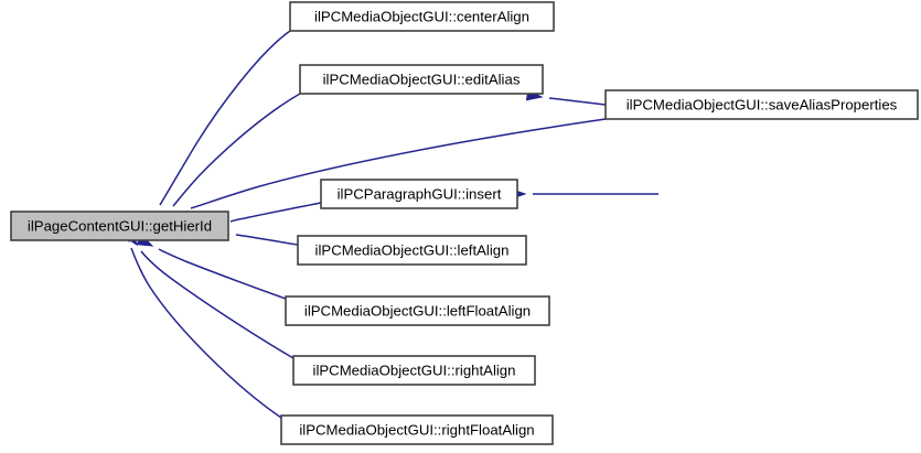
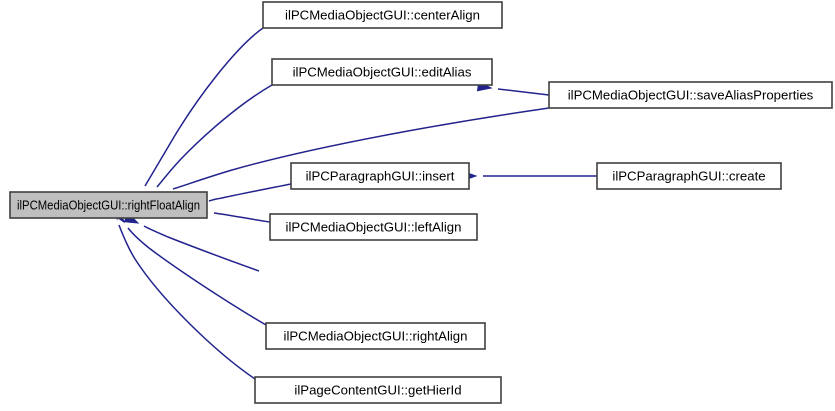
- ilPageContentGUI::getHierId
+ ilPCMediaObjectGUI::rightFloatAlign
  ilPCMediaObjectGUI::centerAlign
  ilPCMediaObjectGUI::editAlias
  ilPCMediaObjectGUI::saveAliasProperties
  ilPCParagraphGUI::insert
+ ilPCParagraphGUI::create
  ilPCMediaObjectGUI::leftAlign
- ilPCMediaObjectGUI::leftFloatAlign
  ilPCMediaObjectGUI::rightAlign
- ilPCMediaObjectGUI::rightFloatAlign
+ ilPageContentGUI::getHierId
